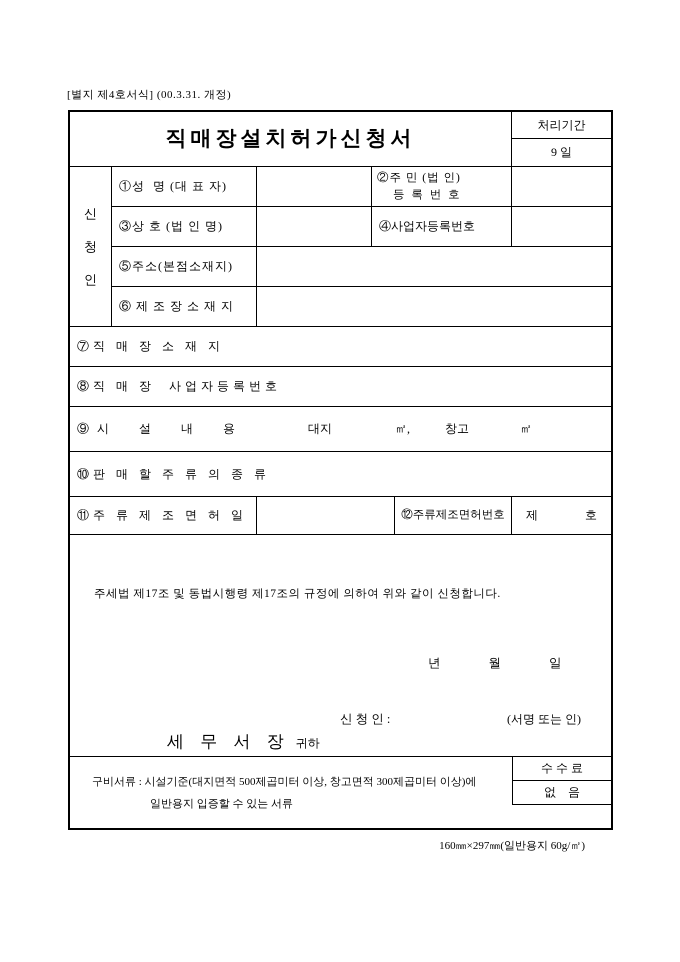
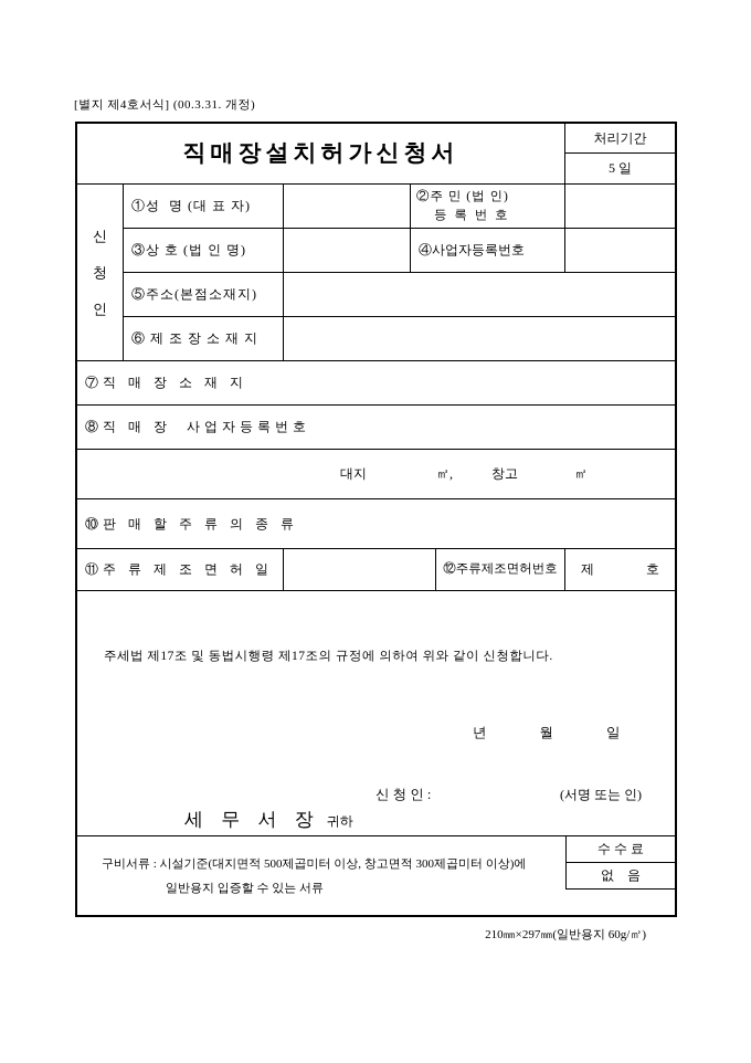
  [별지 제4호서식] (00.3.31. 개정)
  직매장설치허가신청서
  처리기간
- 9 일
+ 5 일
  신
  청
  인
  ①성 명 (대 표 자)
  ②주 민 (법 인)
  등 록 번 호
  ③상 호 (법 인 명)
  ④사업자등록번호
  ⑤주소(본점소재지)
  ⑥ 제 조 장 소 재 지
  ⑦직 매 장 소 재 지
  ⑧직 매 장 사업자등록번호
- ⑨시 설 내 용
  대지
  ㎡,
  창고
  ㎡
  ⑩판 매 할 주 류 의 종 류
  ⑪주 류 제 조 면 허 일
  ⑫주류제조면허번호
  제
  호
  주세법 제17조 및 동법시행령 제17조의 규정에 의하여 위와 같이 신청합니다.
  년
  월
  일
  신 청 인 :
  (서명 또는 인)
  세 무 서 장 귀하
  구비서류 : 시설기준(대지면적 500제곱미터 이상, 창고면적 300제곱미터 이상)에
  일반용지 입증할 수 있는 서류
  수 수 료
  없 음
- 160㎜×297㎜(일반용지 60g/㎡)
+ 210㎜×297㎜(일반용지 60g/㎡)
